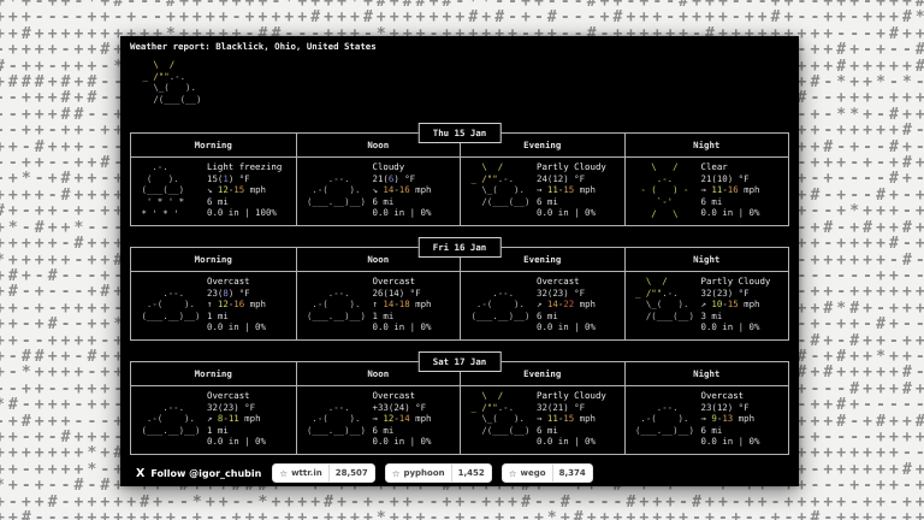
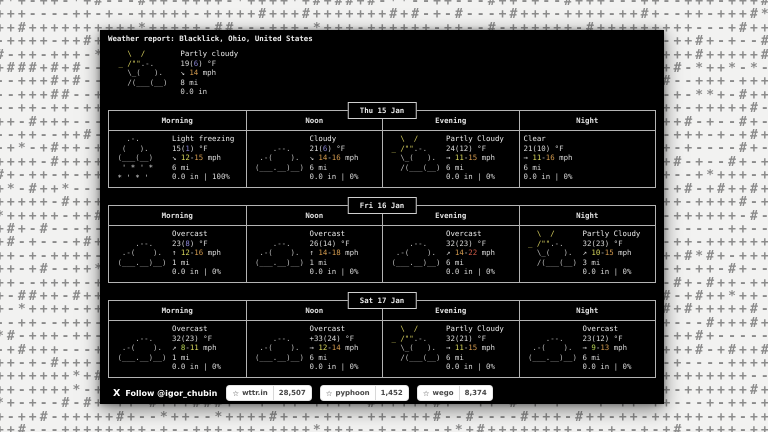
  +*+-++-*+#---#++-++++-*++++*+#+##+#-**--++---#++-+--#+++---++--+++-+++#
  +++----++-+--+++++-+++++#+++#+++++++#+#-+-#---+#+++-++++-++#+--++-+++#*
  ++#++++++++++*+++++-##---+++-*+++-++++++-++--#-++++++-#+++++++++---+#++
  +-++#-+++++#+--*++--*++++#+-+-++--++-+++#--#----#+++-#++-++-+++++-++-++
  ++#---++++++++-+--+++-++-++++*+++--+--+--+*+#++++++++-+-+--+-+#-++++-++
  Weather report: Blacklick, Ohio, United States
  \ / _ /"".-. \_( ). /(___(__)
+ Partly cloudy
+ 19(6) °F
+ ↘ 14 mph
+ 8 mi
+ 0.0 in
  Thu 15 Jan
  Morning
  Noon
  Evening
  Night
  .-. ( ). (___(__) ' * ' * * ' * '
  Light freezing
  15(1) °F
  ↘ 12-15 mph
  6 mi
  0.0 in | 100%
  .--. .-( ). (___.__)__)
  Cloudy
  21(6) °F
  ↘ 14-16 mph
  6 mi
  0.0 in | 0%
  \ / _ /"".-. \_( ). /(___(__)
  Partly Cloudy
  24(12) °F
  → 11-15 mph
  6 mi
  0.0 in | 0%
- \ / .-. - ( ) - `-' / \
  Clear
  21(10) °F
  → 11-16 mph
  6 mi
  0.0 in | 0%
  Fri 16 Jan
  Morning
  Noon
  Evening
  Night
  .--. .-( ). (___.__)__)
  Overcast
  23(8) °F
  ↑ 12-16 mph
  1 mi
  0.0 in | 0%
  .--. .-( ). (___.__)__)
  Overcast
  26(14) °F
  ↑ 14-18 mph
  1 mi
  0.0 in | 0%
  .--. .-( ). (___.__)__)
  Overcast
  32(23) °F
  ↗ 14-22 mph
  6 mi
  0.0 in | 0%
  \ / _ /"".-. \_( ). /(___(__)
  Partly Cloudy
  32(23) °F
  ↗ 10-15 mph
  3 mi
  0.0 in | 0%
  Sat 17 Jan
  Morning
  Noon
  Evening
  Night
  .--. .-( ). (___.__)__)
  Overcast
  32(23) °F
  ↗ 8-11 mph
  1 mi
  0.0 in | 0%
  .--. .-( ). (___.__)__)
  Overcast
  +33(24) °F
  → 12-14 mph
  6 mi
  0.0 in | 0%
  \ / _ /"".-. \_( ). /(___(__)
  Partly Cloudy
  32(21) °F
  → 11-15 mph
  6 mi
  0.0 in | 0%
  .--. .-( ). (___.__)__)
  Overcast
  23(12) °F
  → 9-13 mph
  6 mi
  0.0 in | 0%
  X
  Follow @igor_chubin
  ☆
  wttr.in
  28,507
  ☆
  pyphoon
  1,452
  ☆
  wego
  8,374
